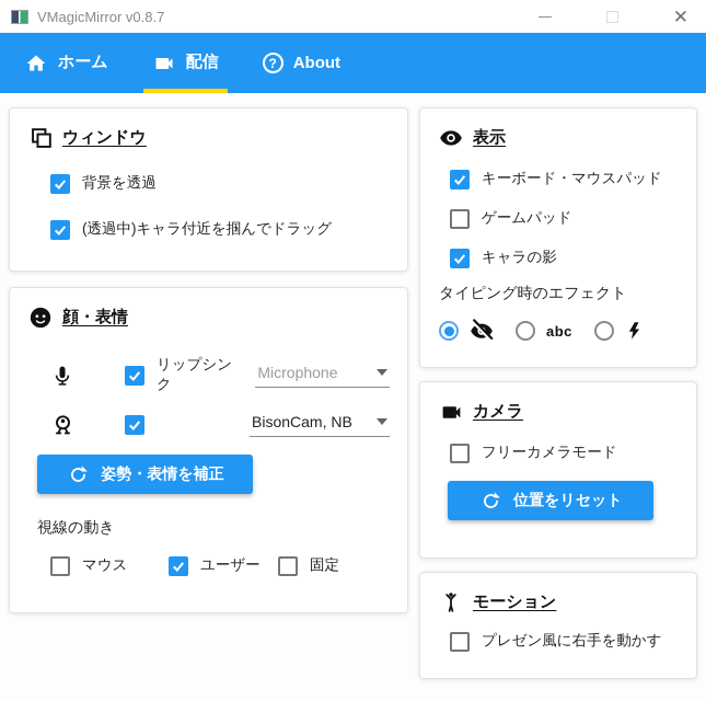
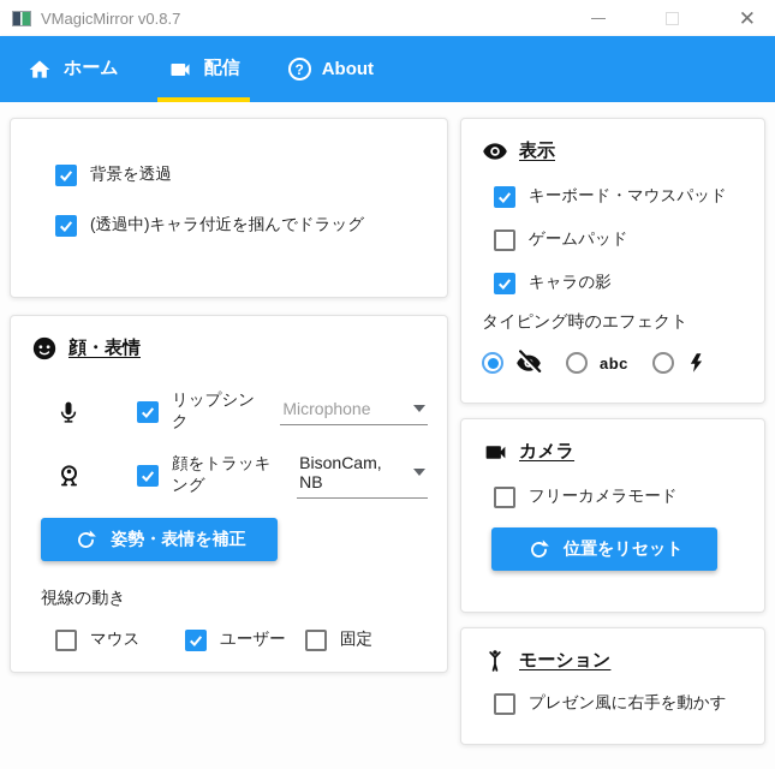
  VMagicMirror v0.8.7
  ✕
  ホーム
  配信
  ?
  About
- ウィンドウ
  背景を透過
  (透過中)キャラ付近を掴んでドラッグ
  顔・表情
  リップシンク
  Microphone
+ 顔をトラッキング
  BisonCam, NB
  姿勢・表情を補正
  視線の動き
  マウス
  ユーザー
  固定
  表示
  キーボード・マウスパッド
  ゲームパッド
  キャラの影
  タイピング時のエフェクト
  abc
  カメラ
  フリーカメラモード
  位置をリセット
  モーション
  プレゼン風に右手を動かす
